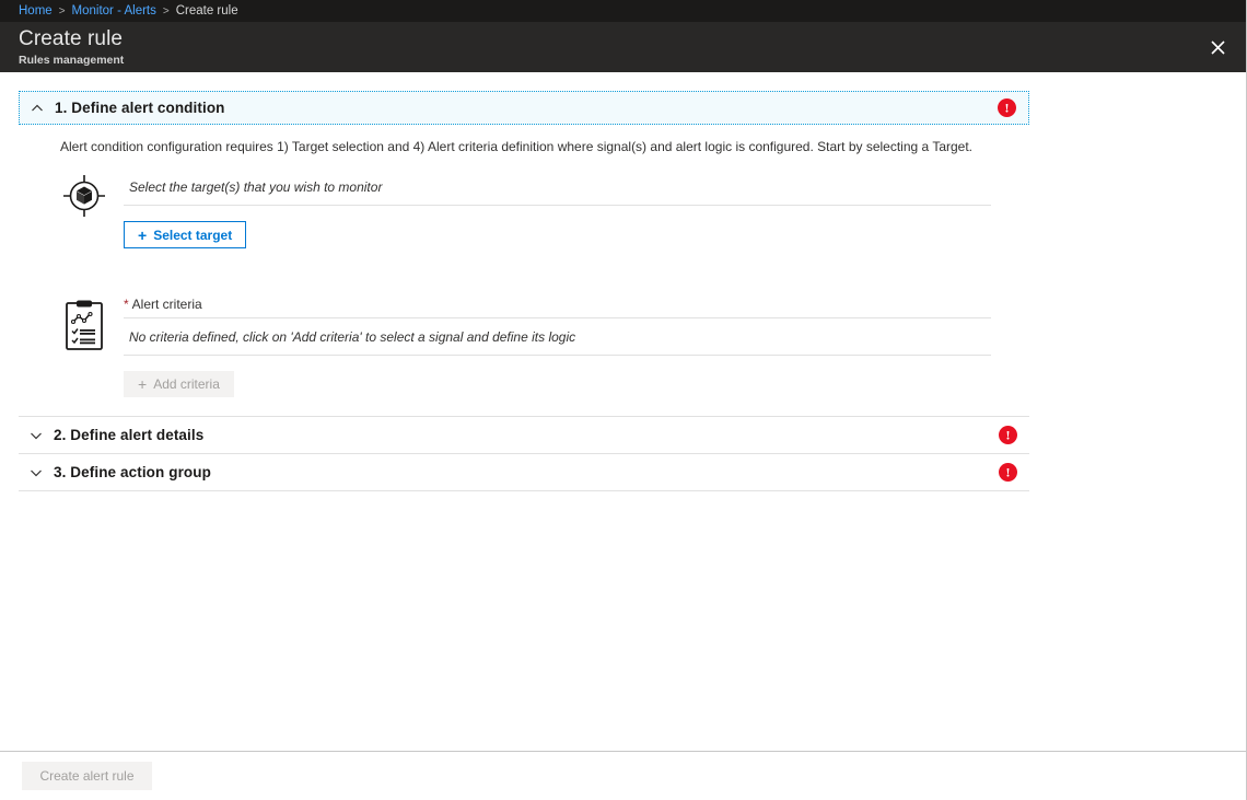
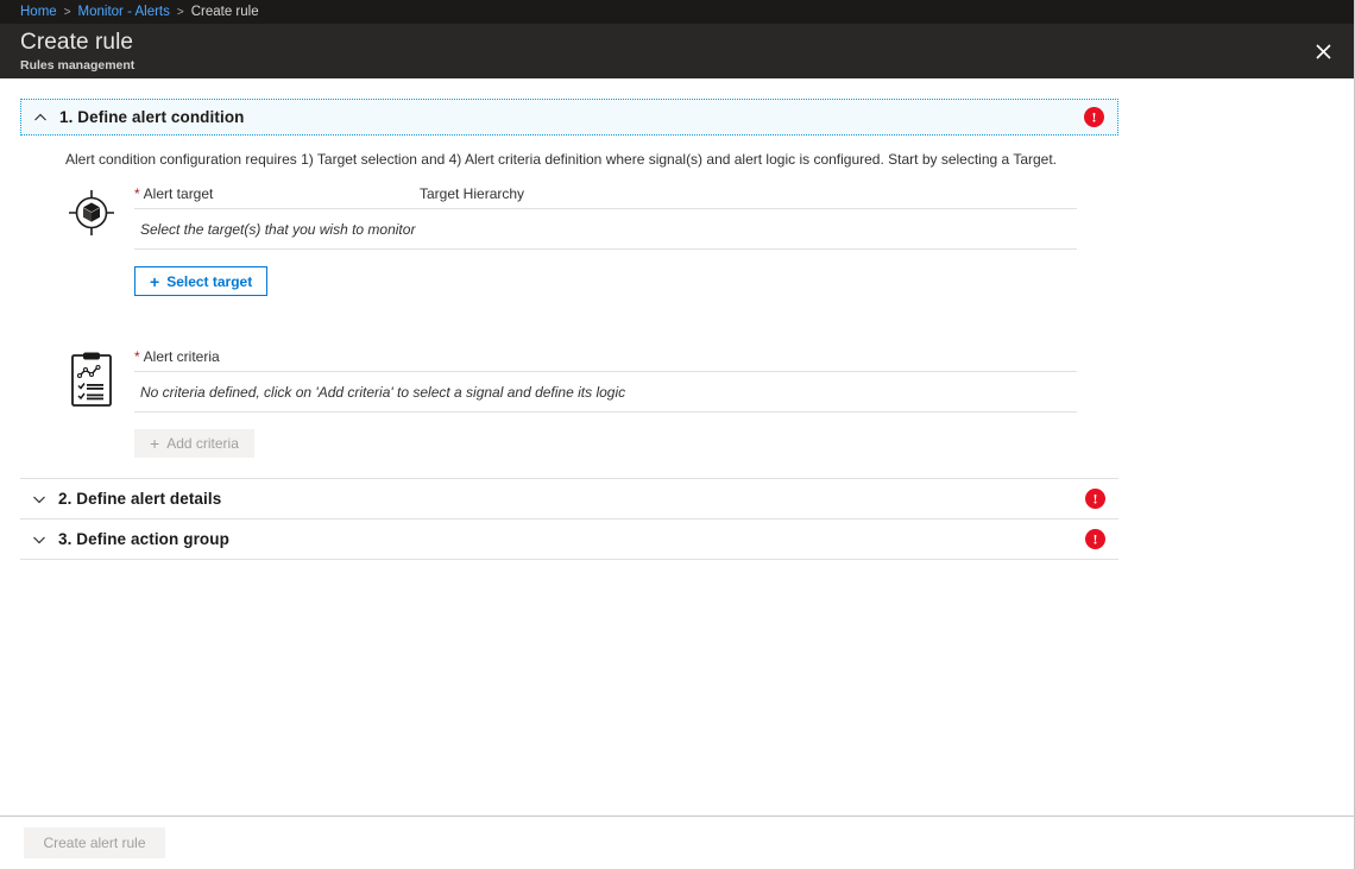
  Home
  >
  Monitor - Alerts
  >
  Create rule
  Create rule
  Rules management
  1. Define alert condition
  !
  Alert condition configuration requires 1) Target selection and 4) Alert criteria definition where signal(s) and alert logic is configured. Start by selecting a Target.
+ * Alert target
+ Target Hierarchy
  Select the target(s) that you wish to monitor
  +
  Select target
  * Alert criteria
  No criteria defined, click on 'Add criteria' to select a signal and define its logic
  +
  Add criteria
  2. Define alert details
  !
  3. Define action group
  !
  Create alert rule
